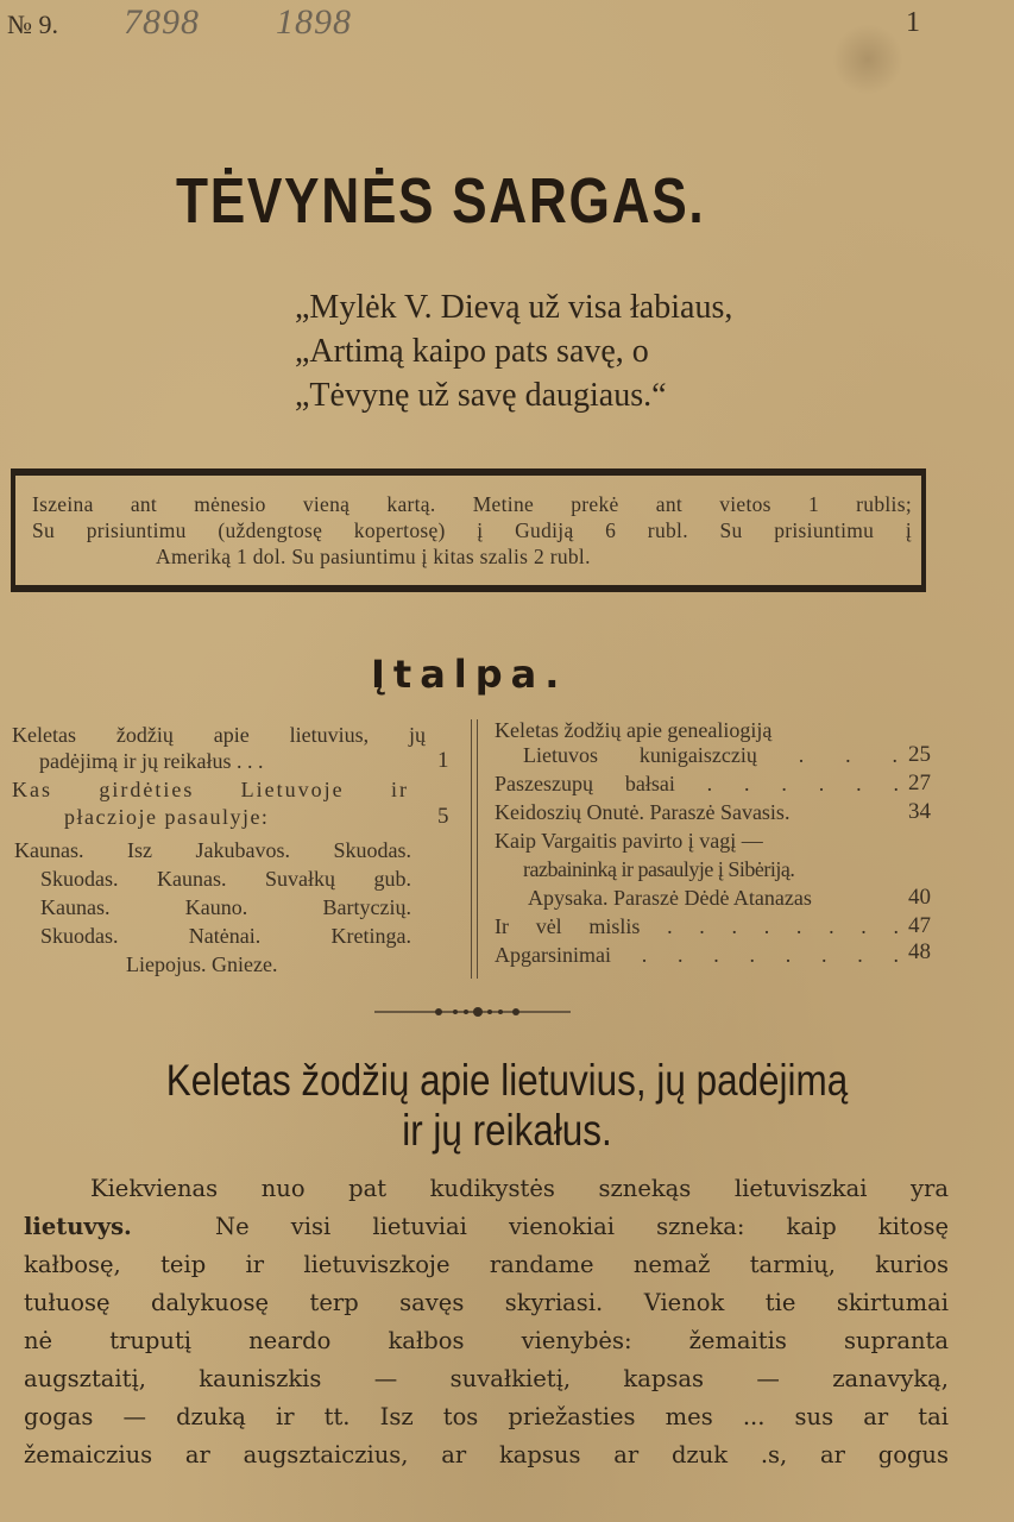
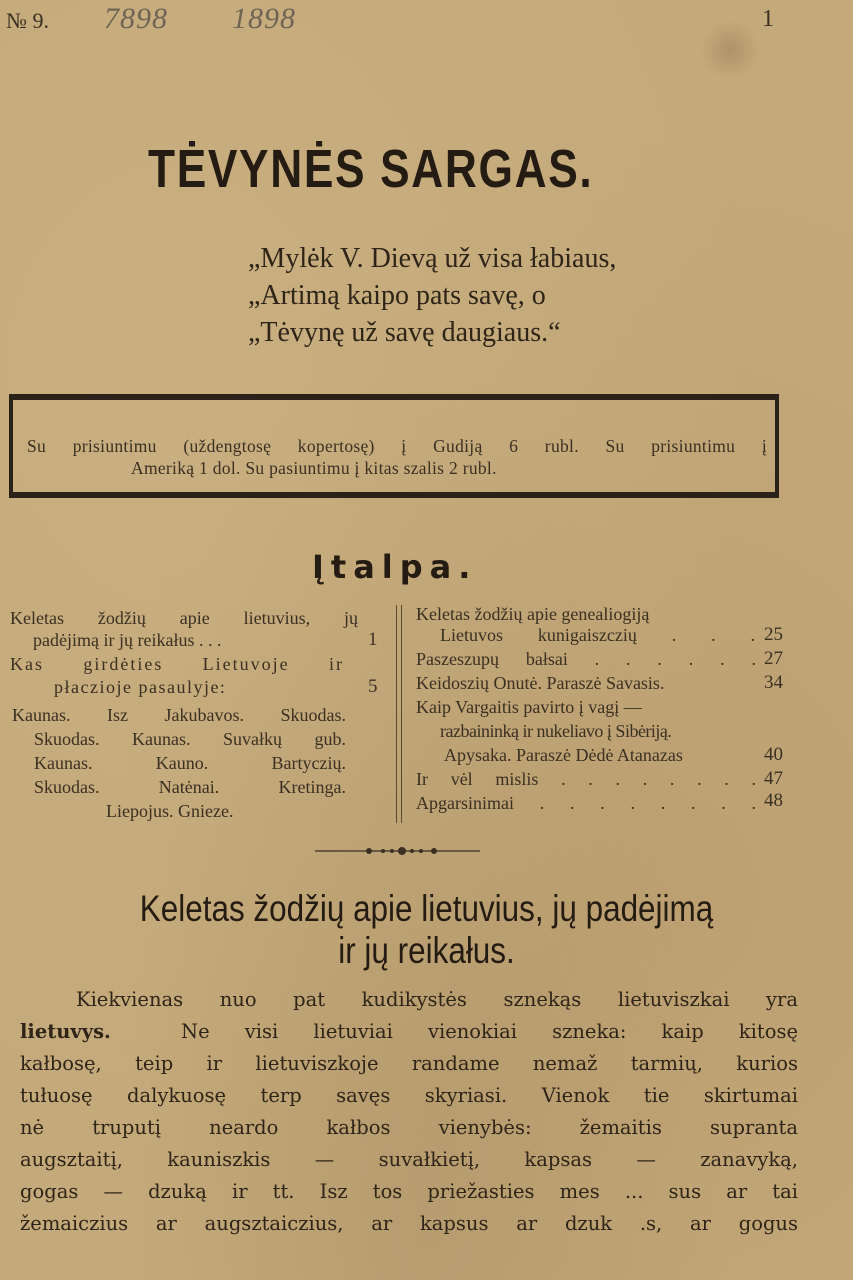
  № 9.
  7898
  1898
  1
  TĖVYNĖS SARGAS.
  „Mylėk V. Dievą už visa łabiaus,
  „Artimą kaipo pats savę, o
  „Tėvynę už savę daugiaus.“
- Iszeina ant mėnesio vieną kartą. Metine prekė ant vietos 1 rublis;
  Su prisiuntimu (uždengtosę kopertosę) į Gudiją 6 rubl. Su prisiuntimu į
  Ameriką 1 dol. Su pasiuntimu į kitas szalis 2 rubl.
  Įtalpa.
  Keletas žodžių apie lietuvius, jų
  padėjimą ir jų reikałus . . .
  1
  Kas girdėties Lietuvoje ir
  płaczioje pasaulyje:
  5
  Kaunas. Isz Jakubavos. Skuodas.
  Skuodas. Kaunas. Suvałkų gub.
  Kaunas. Kauno. Bartyczių.
  Skuodas. Natėnai. Kretinga.
  Liepojus. Gnieze.
  Keletas žodžių apie genealiogiją
  Lietuvos kunigaiszczių . . .
  25
  Paszeszupų bałsai . . . . . .
  27
  Keidoszių Onutė. Paraszė Savasis.
  34
  Kaip Vargaitis pavirto į vagį —
- razbaininką ir pasaulyje į Sibėriją.
+ razbaininką ir nukeliavo į Sibėriją.
  Apysaka. Paraszė Dėdė Atanazas
  40
  Ir vėl mislis . . . . . . . .
  47
  Apgarsinimai . . . . . . . .
  48
  Keletas žodžių apie lietuvius, jų padėjimą
  ir jų reikałus.
  Kiekvienas nuo pat kudikystės sznekąs lietuviszkai yra
  lietuvys. Ne visi lietuviai vienokiai szneka: kaip kitosę
  kałbosę, teip ir lietuviszkoje randame nemaž tarmių, kurios
  tułuosę dalykuosę terp savęs skyriasi. Vienok tie skirtumai
  nė truputį neardo kałbos vienybės: žemaitis supranta
  augsztaitį, kauniszkis — suvałkietį, kapsas — zanavyką,
  gogas — dzuką ir tt. Isz tos priežasties mes ... sus ar tai
  žemaiczius ar augsztaiczius, ar kapsus ar dzuk .s, ar gogus
